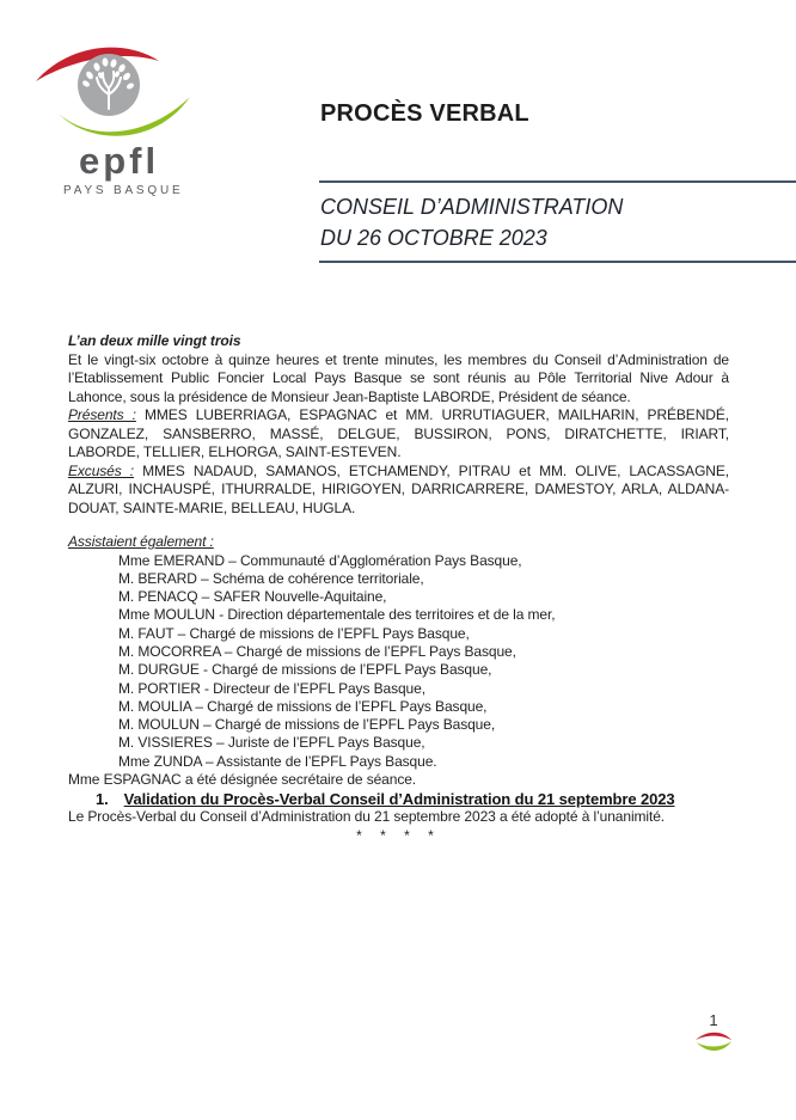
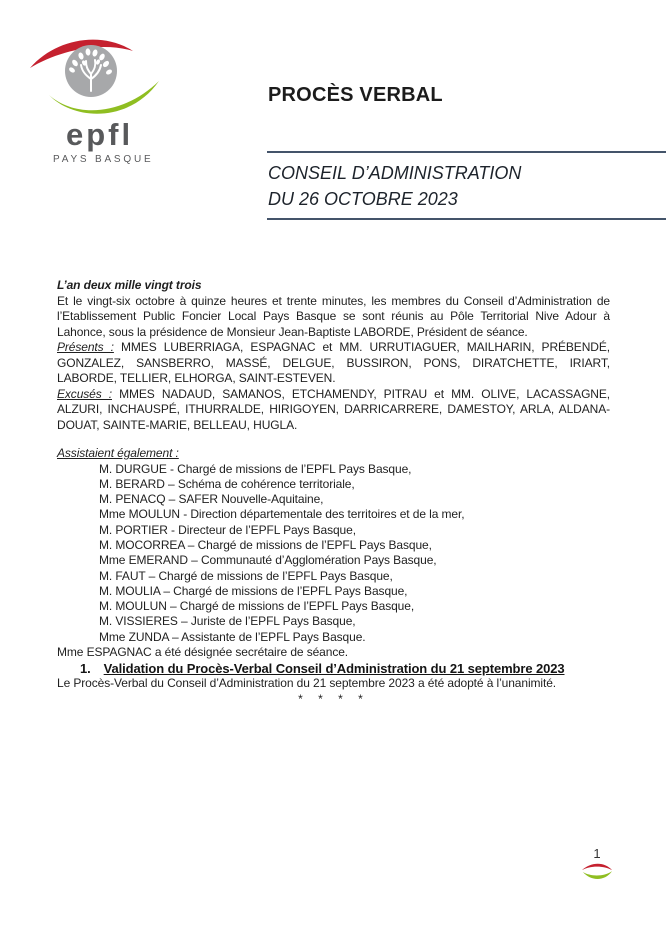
  epfl
  PAYS BASQUE
  PROCÈS VERBAL
  CONSEIL D’ADMINISTRATION
  DU 26 OCTOBRE 2023
  L’an deux mille vingt trois
  Et le vingt-six octobre à quinze heures et trente minutes, les membres du Conseil d’Administration de l’Etablissement Public Foncier Local Pays Basque se sont réunis au Pôle Territorial Nive Adour à Lahonce, sous la présidence de Monsieur Jean-Baptiste LABORDE, Président de séance.
  Présents : MMES LUBERRIAGA, ESPAGNAC et MM. URRUTIAGUER, MAILHARIN, PRÉBENDÉ, GONZALEZ, SANSBERRO, MASSÉ, DELGUE, BUSSIRON, PONS, DIRATCHETTE, IRIART, LABORDE, TELLIER, ELHORGA, SAINT-ESTEVEN.
  Excusés : MMES NADAUD, SAMANOS, ETCHAMENDY, PITRAU et MM. OLIVE, LACASSAGNE, ALZURI, INCHAUSPÉ, ITHURRALDE, HIRIGOYEN, DARRICARRERE, DAMESTOY, ARLA, ALDANA-DOUAT, SAINTE-MARIE, BELLEAU, HUGLA.
  Assistaient également :
- Mme EMERAND – Communauté d’Agglomération Pays Basque,
+ M. DURGUE - Chargé de missions de l’EPFL Pays Basque,
  M. BERARD – Schéma de cohérence territoriale,
  M. PENACQ – SAFER Nouvelle-Aquitaine,
  Mme MOULUN - Direction départementale des territoires et de la mer,
- M. FAUT – Chargé de missions de l’EPFL Pays Basque,
+ M. PORTIER - Directeur de l’EPFL Pays Basque,
  M. MOCORREA – Chargé de missions de l’EPFL Pays Basque,
- M. DURGUE - Chargé de missions de l’EPFL Pays Basque,
+ Mme EMERAND – Communauté d’Agglomération Pays Basque,
- M. PORTIER - Directeur de l’EPFL Pays Basque,
+ M. FAUT – Chargé de missions de l’EPFL Pays Basque,
  M. MOULIA – Chargé de missions de l’EPFL Pays Basque,
  M. MOULUN – Chargé de missions de l’EPFL Pays Basque,
  M. VISSIERES – Juriste de l’EPFL Pays Basque,
  Mme ZUNDA – Assistante de l’EPFL Pays Basque.
  Mme ESPAGNAC a été désignée secrétaire de séance.
  1. Validation du Procès-Verbal Conseil d’Administration du 21 septembre 2023
  Le Procès-Verbal du Conseil d’Administration du 21 septembre 2023 a été adopté à l’unanimité.
  * * * *
  1
